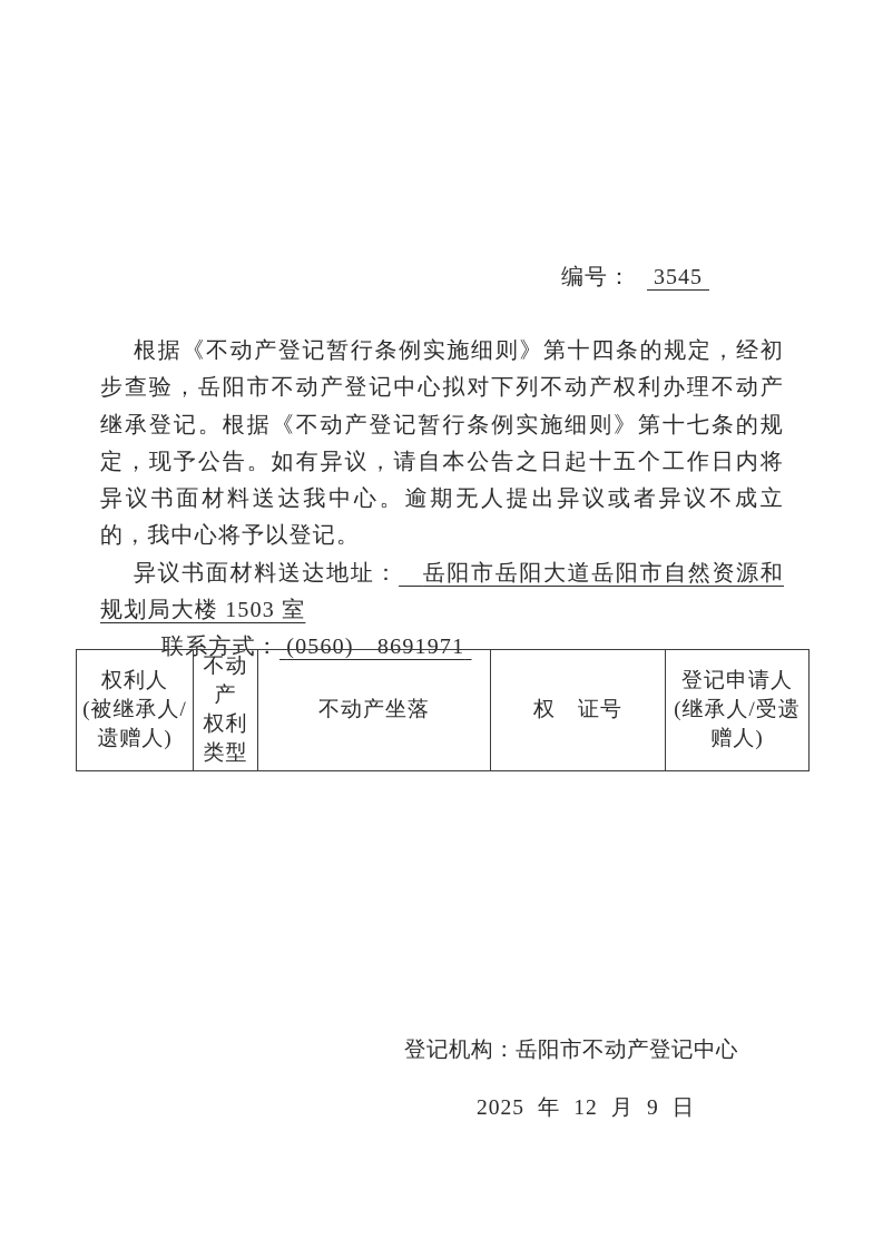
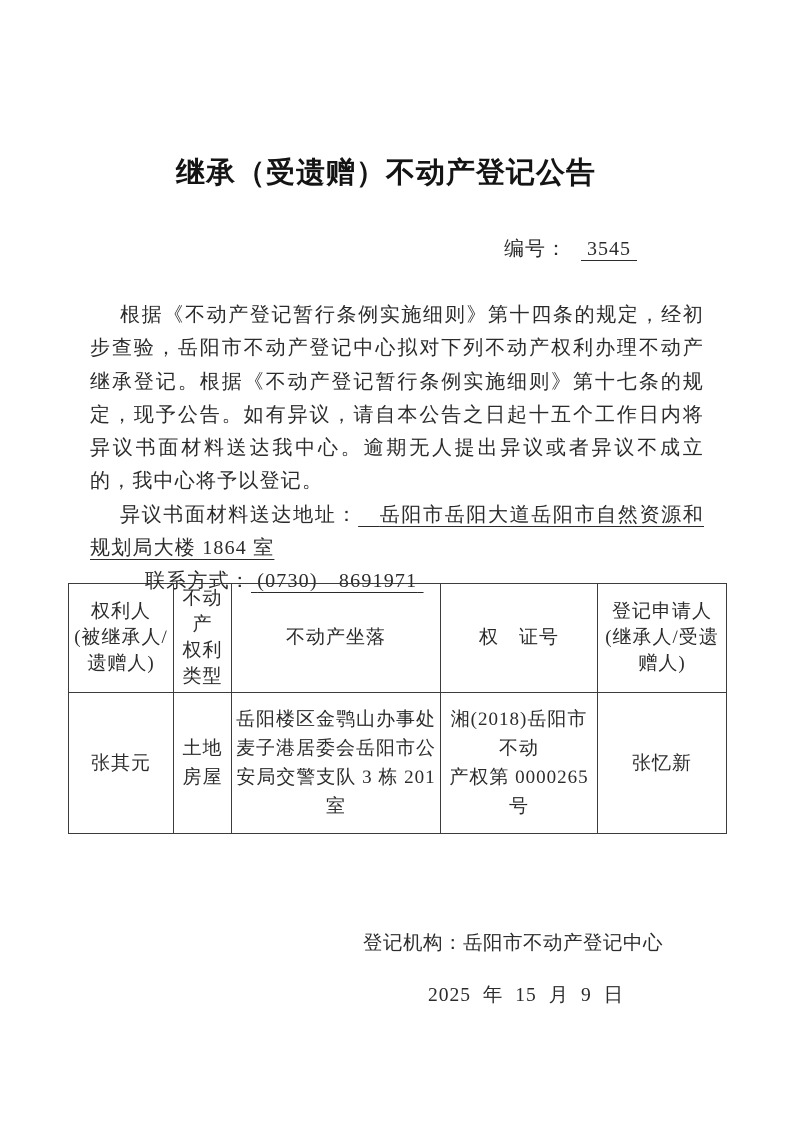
+ 继承（受遗赠）不动产登记公告
  编号： 3545
  根据《不动产登记暂行条例实施细则》第十四条的规定，经初步查验，岳阳市不动产登记中心拟对下列不动产权利办理不动产继承登记。根据《不动产登记暂行条例实施细则》第十七条的规定，现予公告。如有异议，请自本公告之日起十五个工作日内将异议书面材料送达我中心。逾期无人提出异议或者异议不成立的，我中心将予以登记。
- 异议书面材料送达地址： 岳阳市岳阳大道岳阳市自然资源和规划局大楼 1503 室
+ 异议书面材料送达地址： 岳阳市岳阳大道岳阳市自然资源和规划局大楼 1864 室
- 联系方式： (0560) 8691971
+ 联系方式： (0730) 8691971
  权利人 (被继承人/ 遗赠人)	不动产 权利 类型	不动产坐落	权 证号	登记申请人 (继承人/受遗 赠人)
+ 张其元	土地 房屋	岳阳楼区金鹗山办事处 麦子港居委会岳阳市公 安局交警支队 3 栋 201 室	湘(2018)岳阳市不动 产权第 0000265 号	张忆新
  登记机构：岳阳市不动产登记中心
- 2025 年 12 月 9 日
+ 2025 年 15 月 9 日
